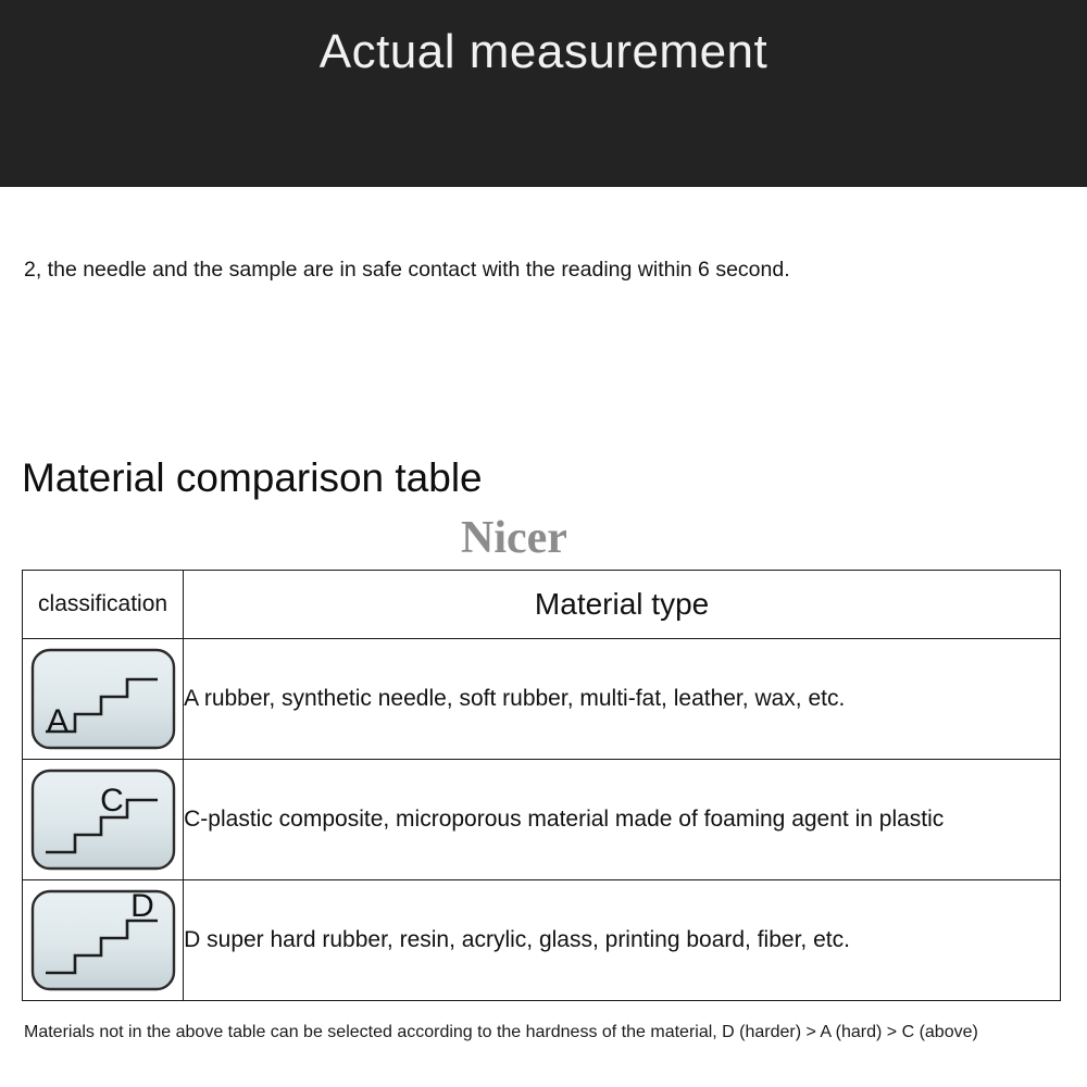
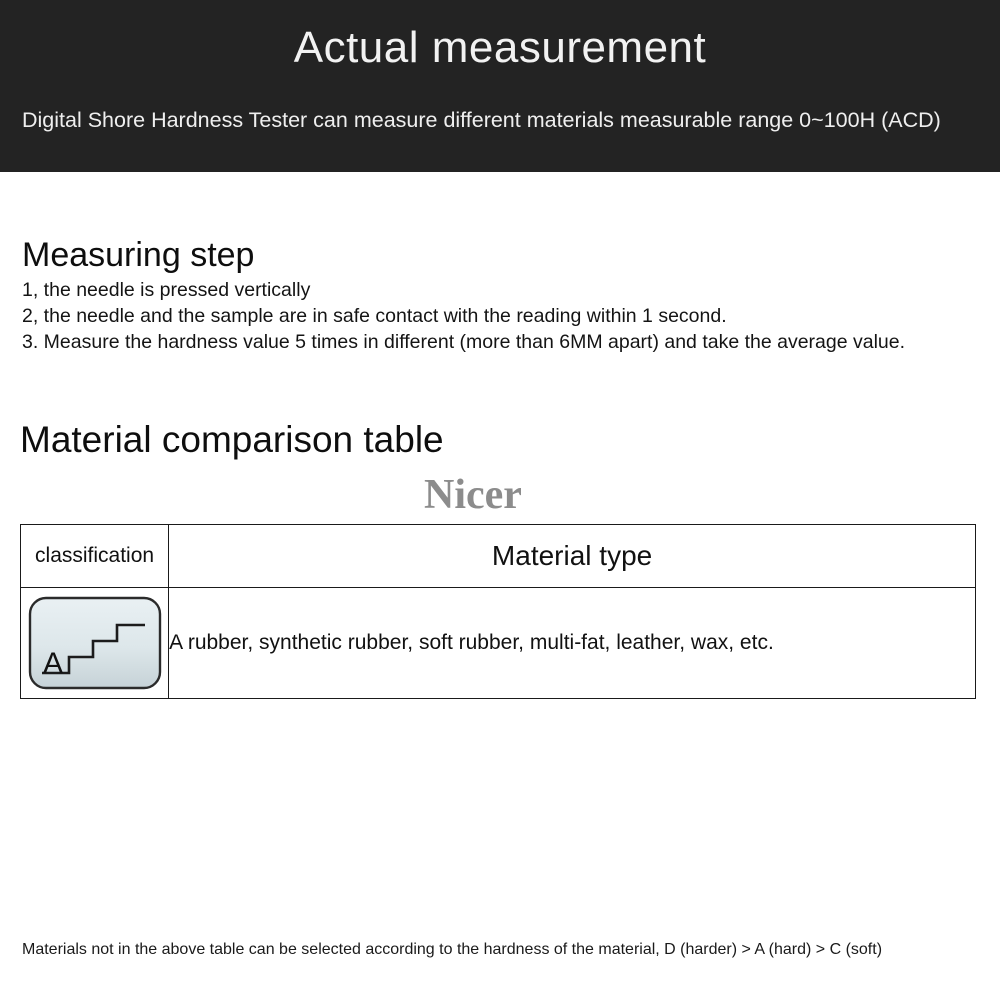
  Actual measurement
+ Digital Shore Hardness Tester can measure different materials measurable range 0~100H (ACD)
+ Measuring step
+ 1, the needle is pressed vertically
- 2, the needle and the sample are in safe contact with the reading within 6 second.
+ 2, the needle and the sample are in safe contact with the reading within 1 second.
+ 3. Measure the hardness value 5 times in different (more than 6MM apart) and take the average value.
  Material comparison table
  Nicer
  classification	Material type
- A	A rubber, synthetic needle, soft rubber, multi-fat, leather, wax, etc.
+ A	A rubber, synthetic rubber, soft rubber, multi-fat, leather, wax, etc.
- C	C-plastic composite, microporous material made of foaming agent in plastic
- D	D super hard rubber, resin, acrylic, glass, printing board, fiber, etc.
- Materials not in the above table can be selected according to the hardness of the material, D (harder) > A (hard) > C (above)
+ Materials not in the above table can be selected according to the hardness of the material, D (harder) > A (hard) > C (soft)
